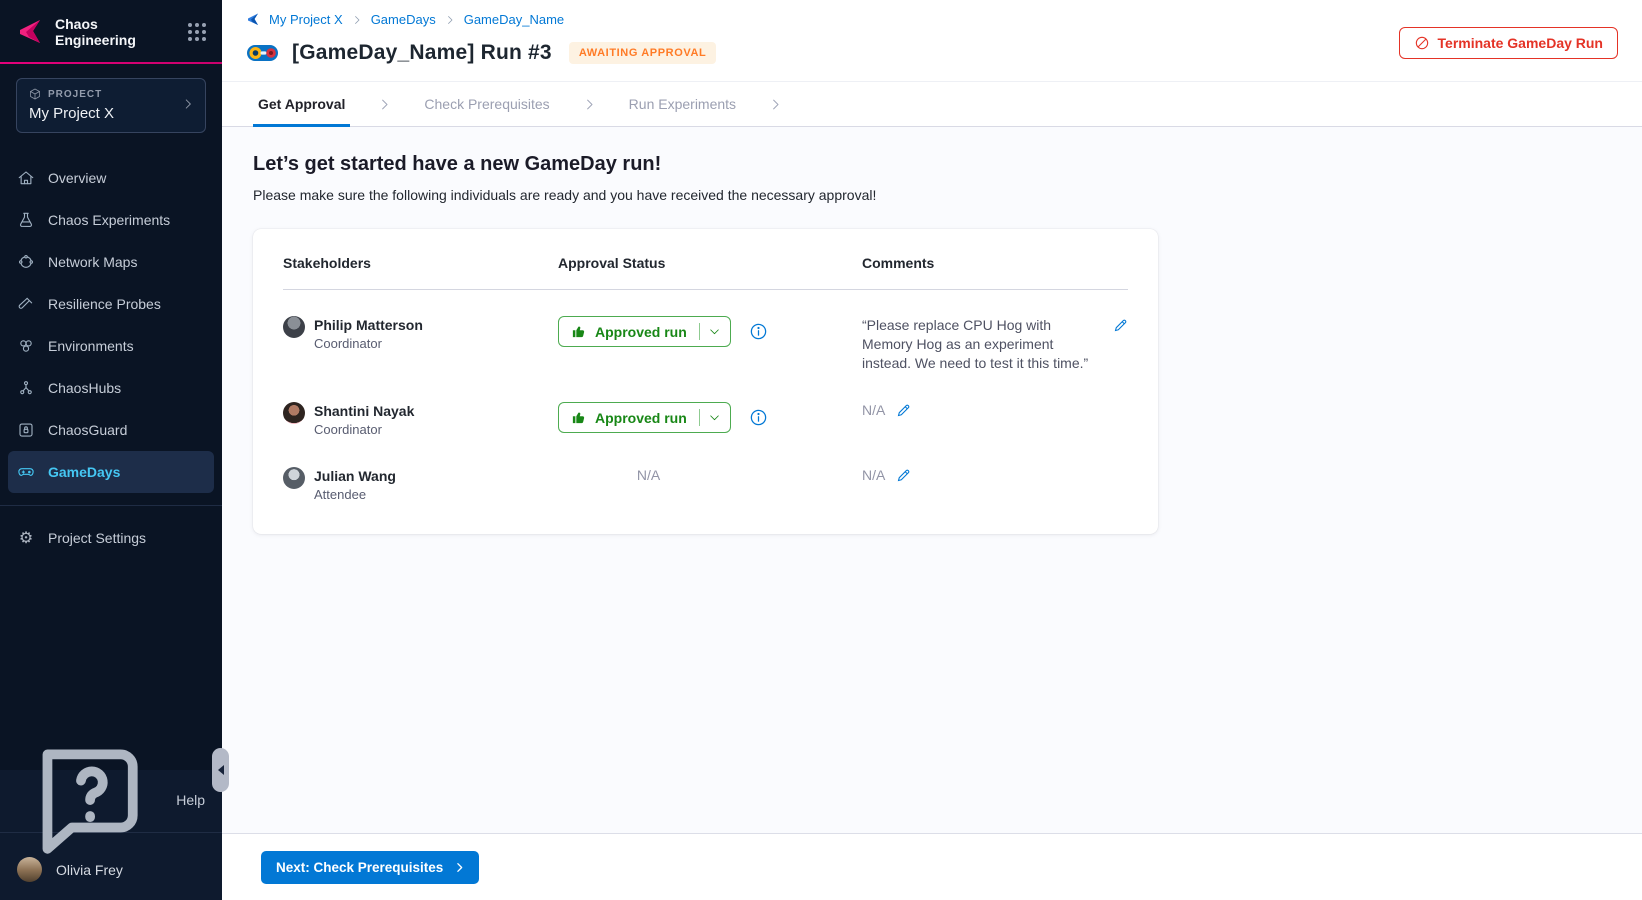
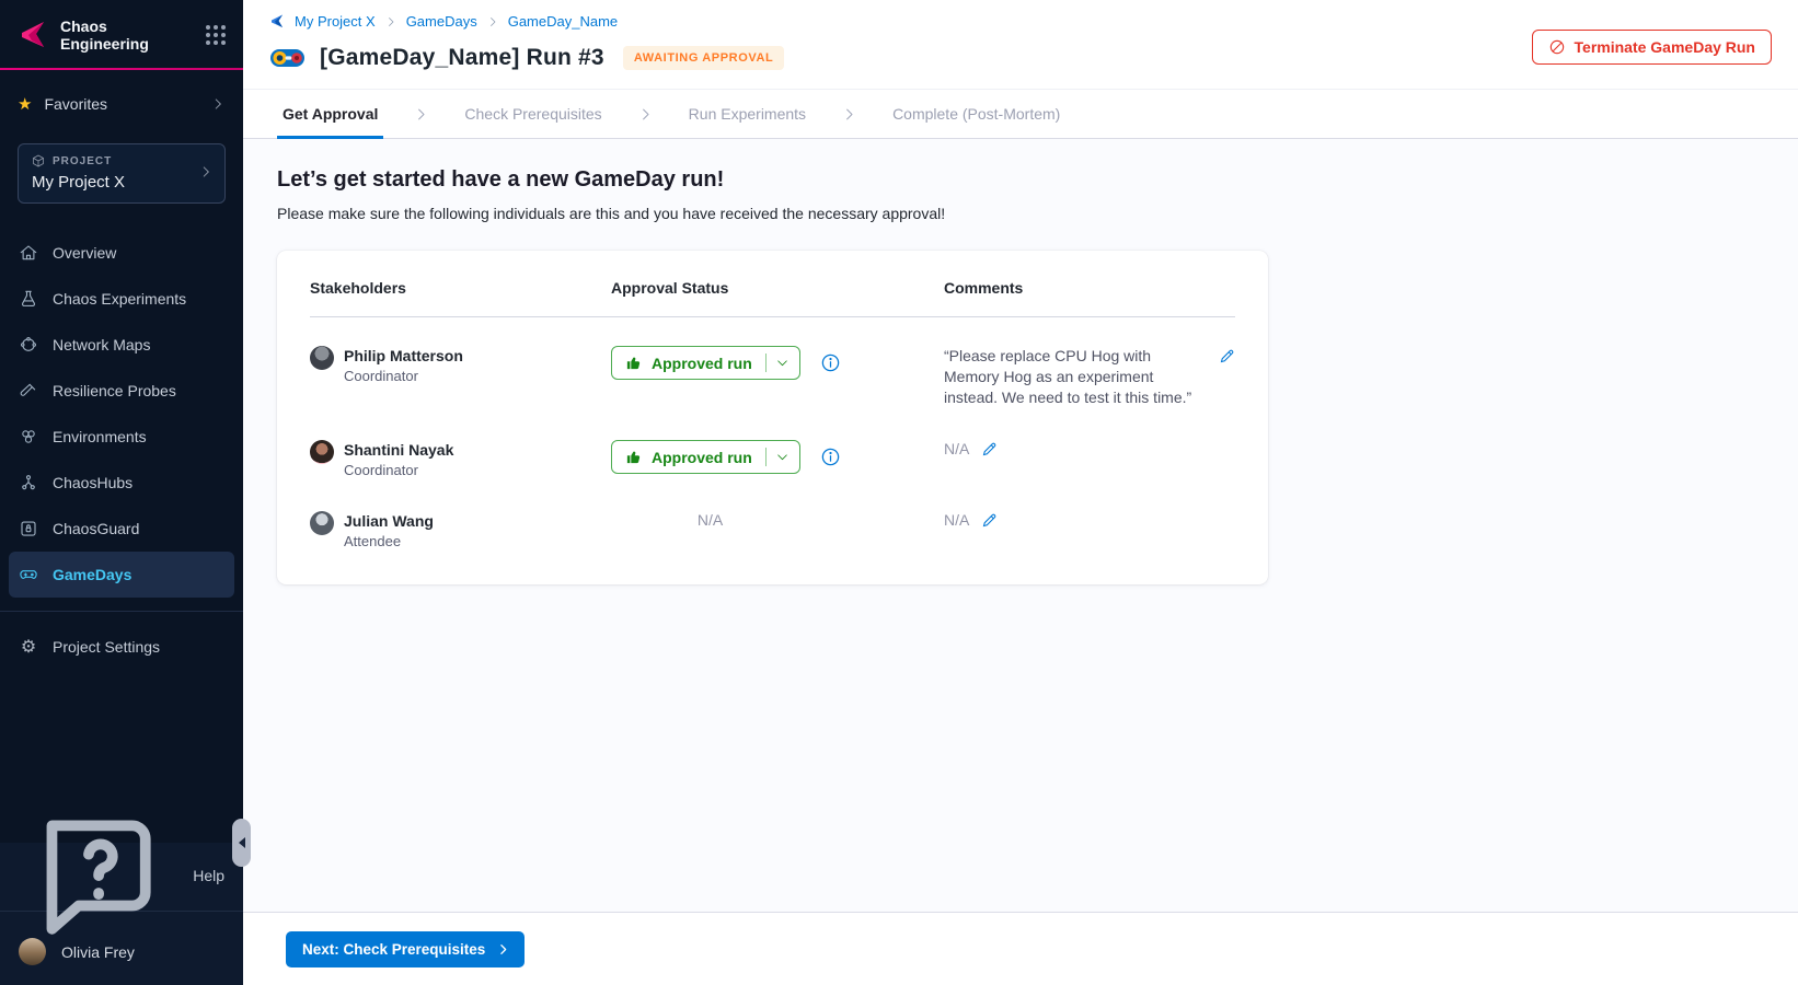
  Chaos
  Engineering
+ ★
+ Favorites
  PROJECT
  My Project X
  Overview
  Chaos Experiments
  Network Maps
  Resilience Probes
  Environments
  ChaosHubs
  ChaosGuard
  GameDays
  ⚙
  Project Settings
  Help
  Olivia Frey
  My Project X
  GameDays
  GameDay_Name
  [GameDay_Name] Run #3
  AWAITING APPROVAL
  Terminate GameDay Run
  Get Approval
  Check Prerequisites
  Run Experiments
+ Complete (Post-Mortem)
  Let’s get started have a new GameDay run!
- Please make sure the following individuals are ready and you have received the necessary approval!
+ Please make sure the following individuals are this and you have received the necessary approval!
  Stakeholders
  Approval Status
  Comments
  Philip Matterson
  Coordinator
  Approved run
  “Please replace CPU Hog with Memory Hog as an experiment instead. We need to test it this time.”
  Shantini Nayak
  Coordinator
  Approved run
  N/A
  Julian Wang
  Attendee
  N/A
  N/A
  Next: Check Prerequisites
